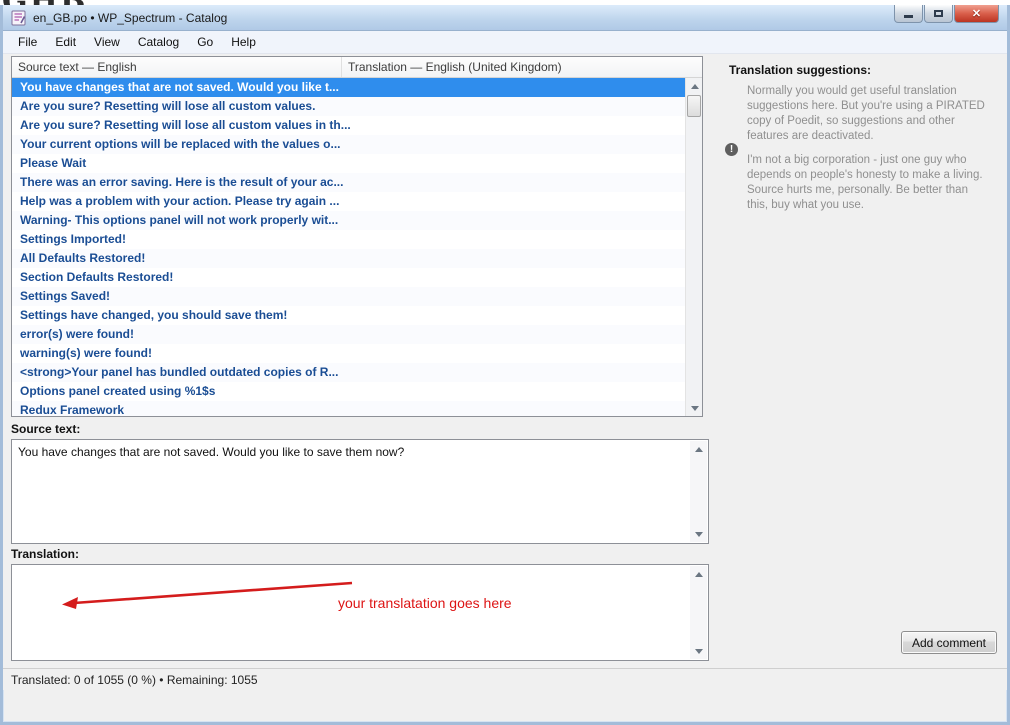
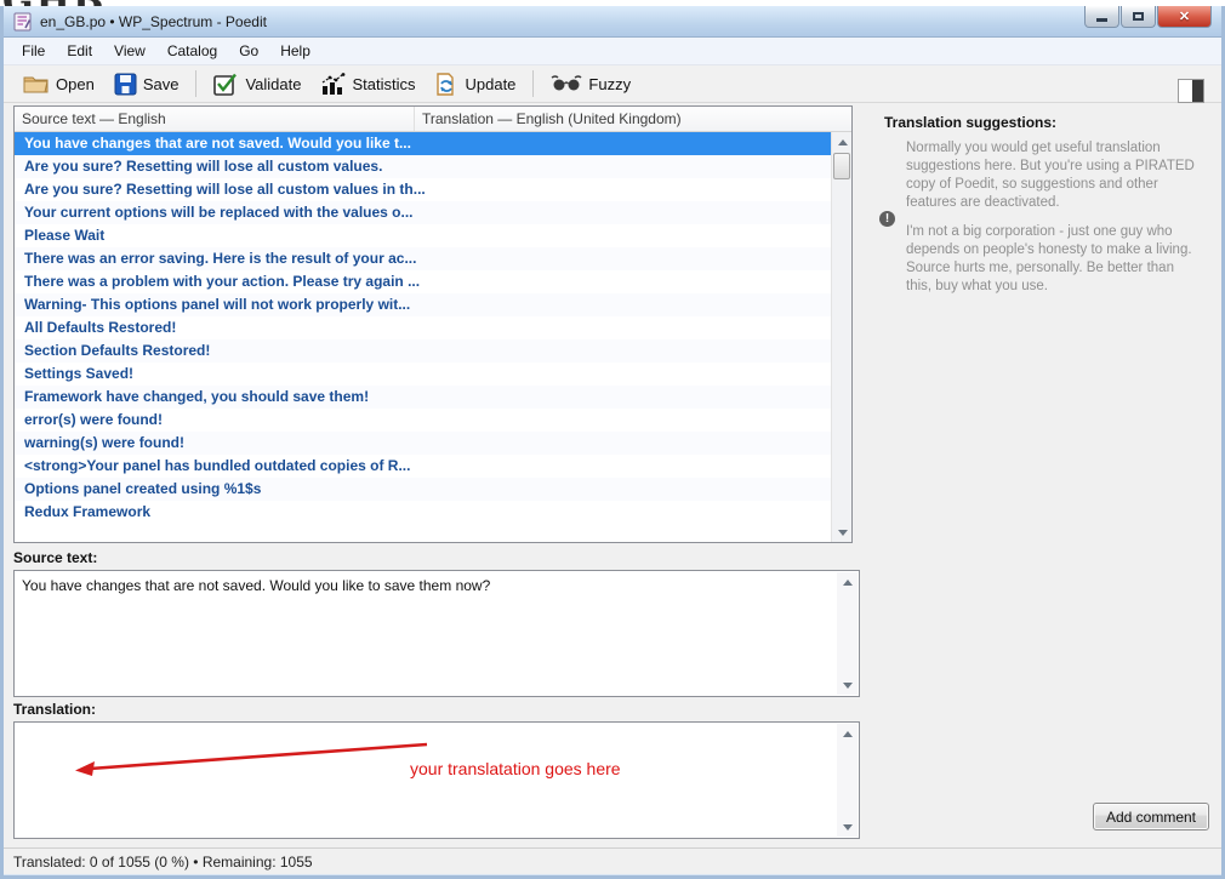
  GHB
- en_GB.po • WP_Spectrum - Catalog
+ en_GB.po • WP_Spectrum - Poedit
  ✕
  File
  Edit
  View
  Catalog
  Go
  Help
+ Open
+ Save
+ Validate
+ Statistics
+ Update
+ Fuzzy
  Source text — English
  Translation — English (United Kingdom)
  You have changes that are not saved. Would you like t...
  Are you sure? Resetting will lose all custom values.
  Are you sure? Resetting will lose all custom values in th...
  Your current options will be replaced with the values o...
  Please Wait
  There was an error saving. Here is the result of your ac...
- Help was a problem with your action. Please try again ...
+ There was a problem with your action. Please try again ...
  Warning- This options panel will not work properly wit...
- Settings Imported!
  All Defaults Restored!
  Section Defaults Restored!
  Settings Saved!
- Settings have changed, you should save them!
+ Framework have changed, you should save them!
  error(s) were found!
  warning(s) were found!
  <strong>Your panel has bundled outdated copies of R...
  Options panel created using %1$s
  Redux Framework
  Source text:
  You have changes that are not saved. Would you like to save them now?
  Translation:
  your translatation goes here
  Translation suggestions:
  Normally you would get useful translation suggestions here. But you're using a PIRATED copy of Poedit, so suggestions and other features are deactivated.
  !
  I'm not a big corporation - just one guy who depends on people's honesty to make a living. Source hurts me, personally. Be better than this, buy what you use.
  Add comment
  Translated: 0 of 1055 (0 %) • Remaining: 1055
